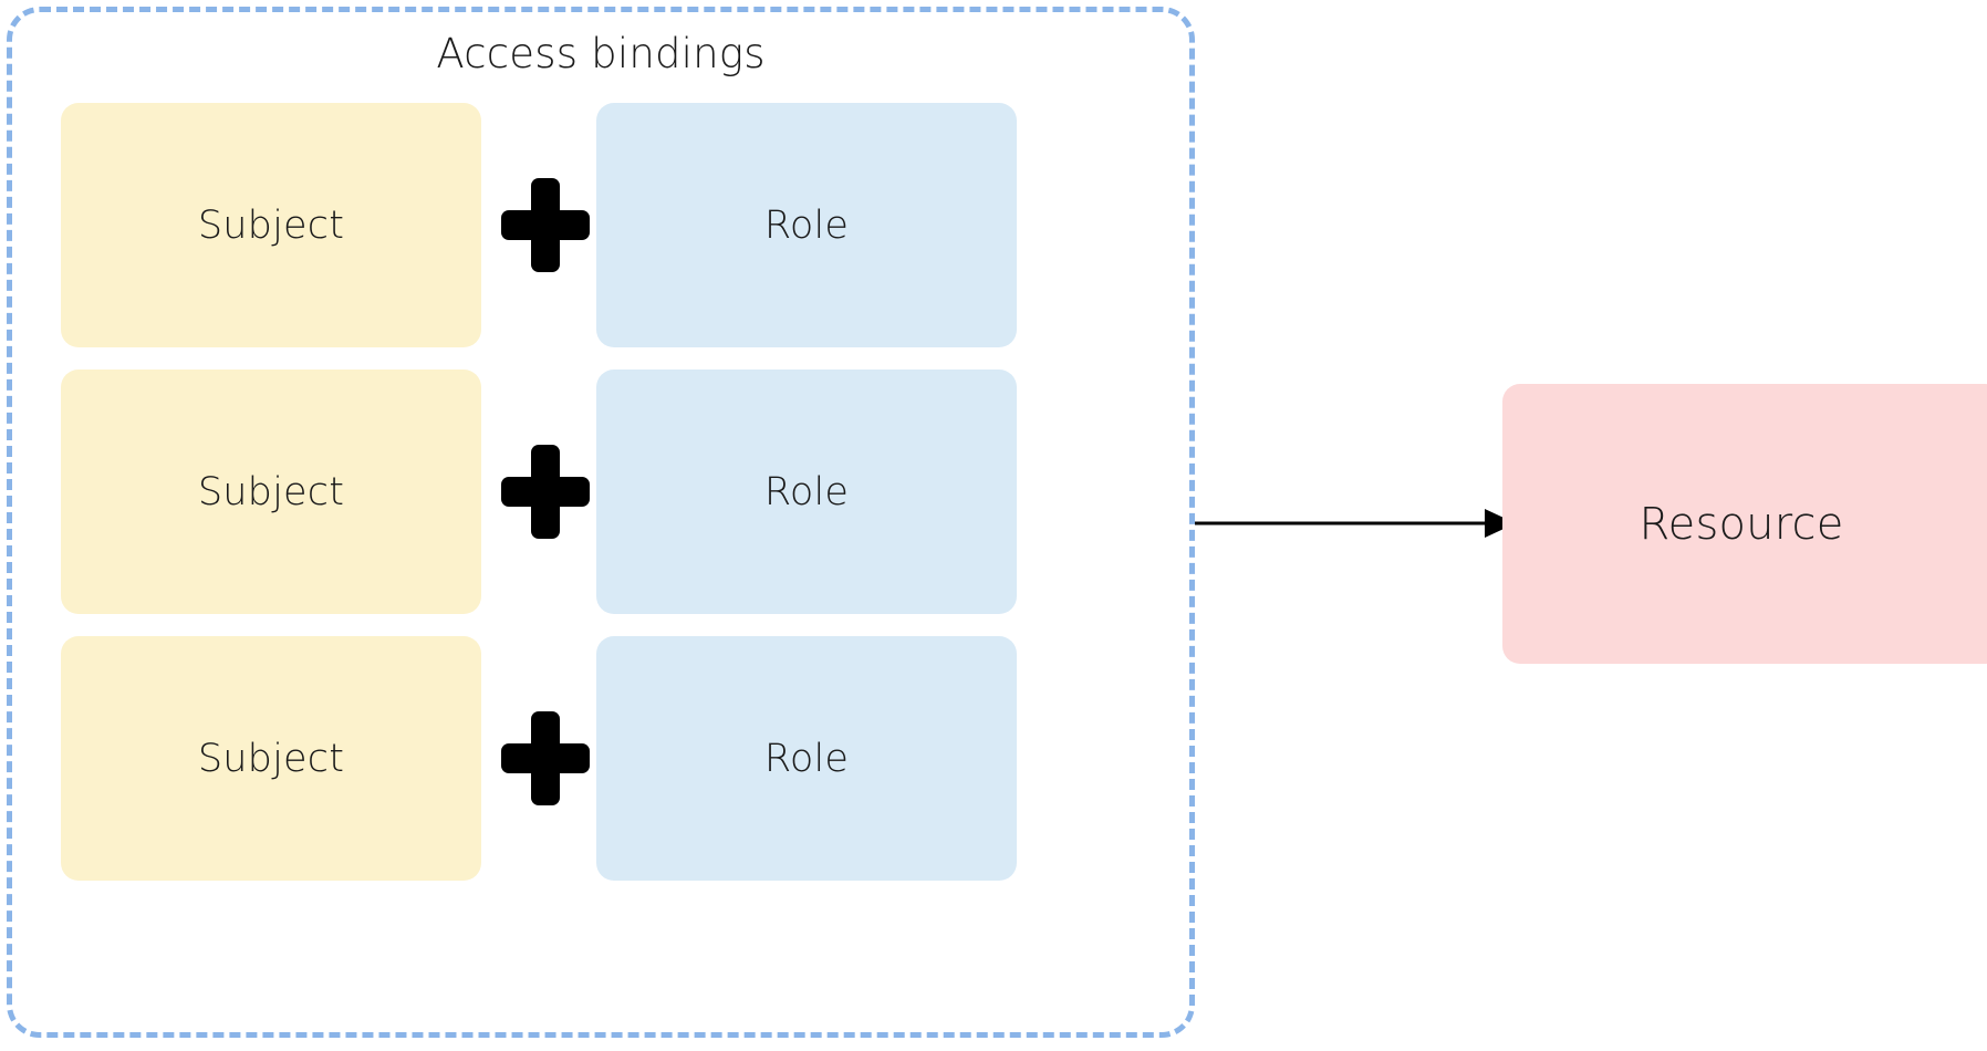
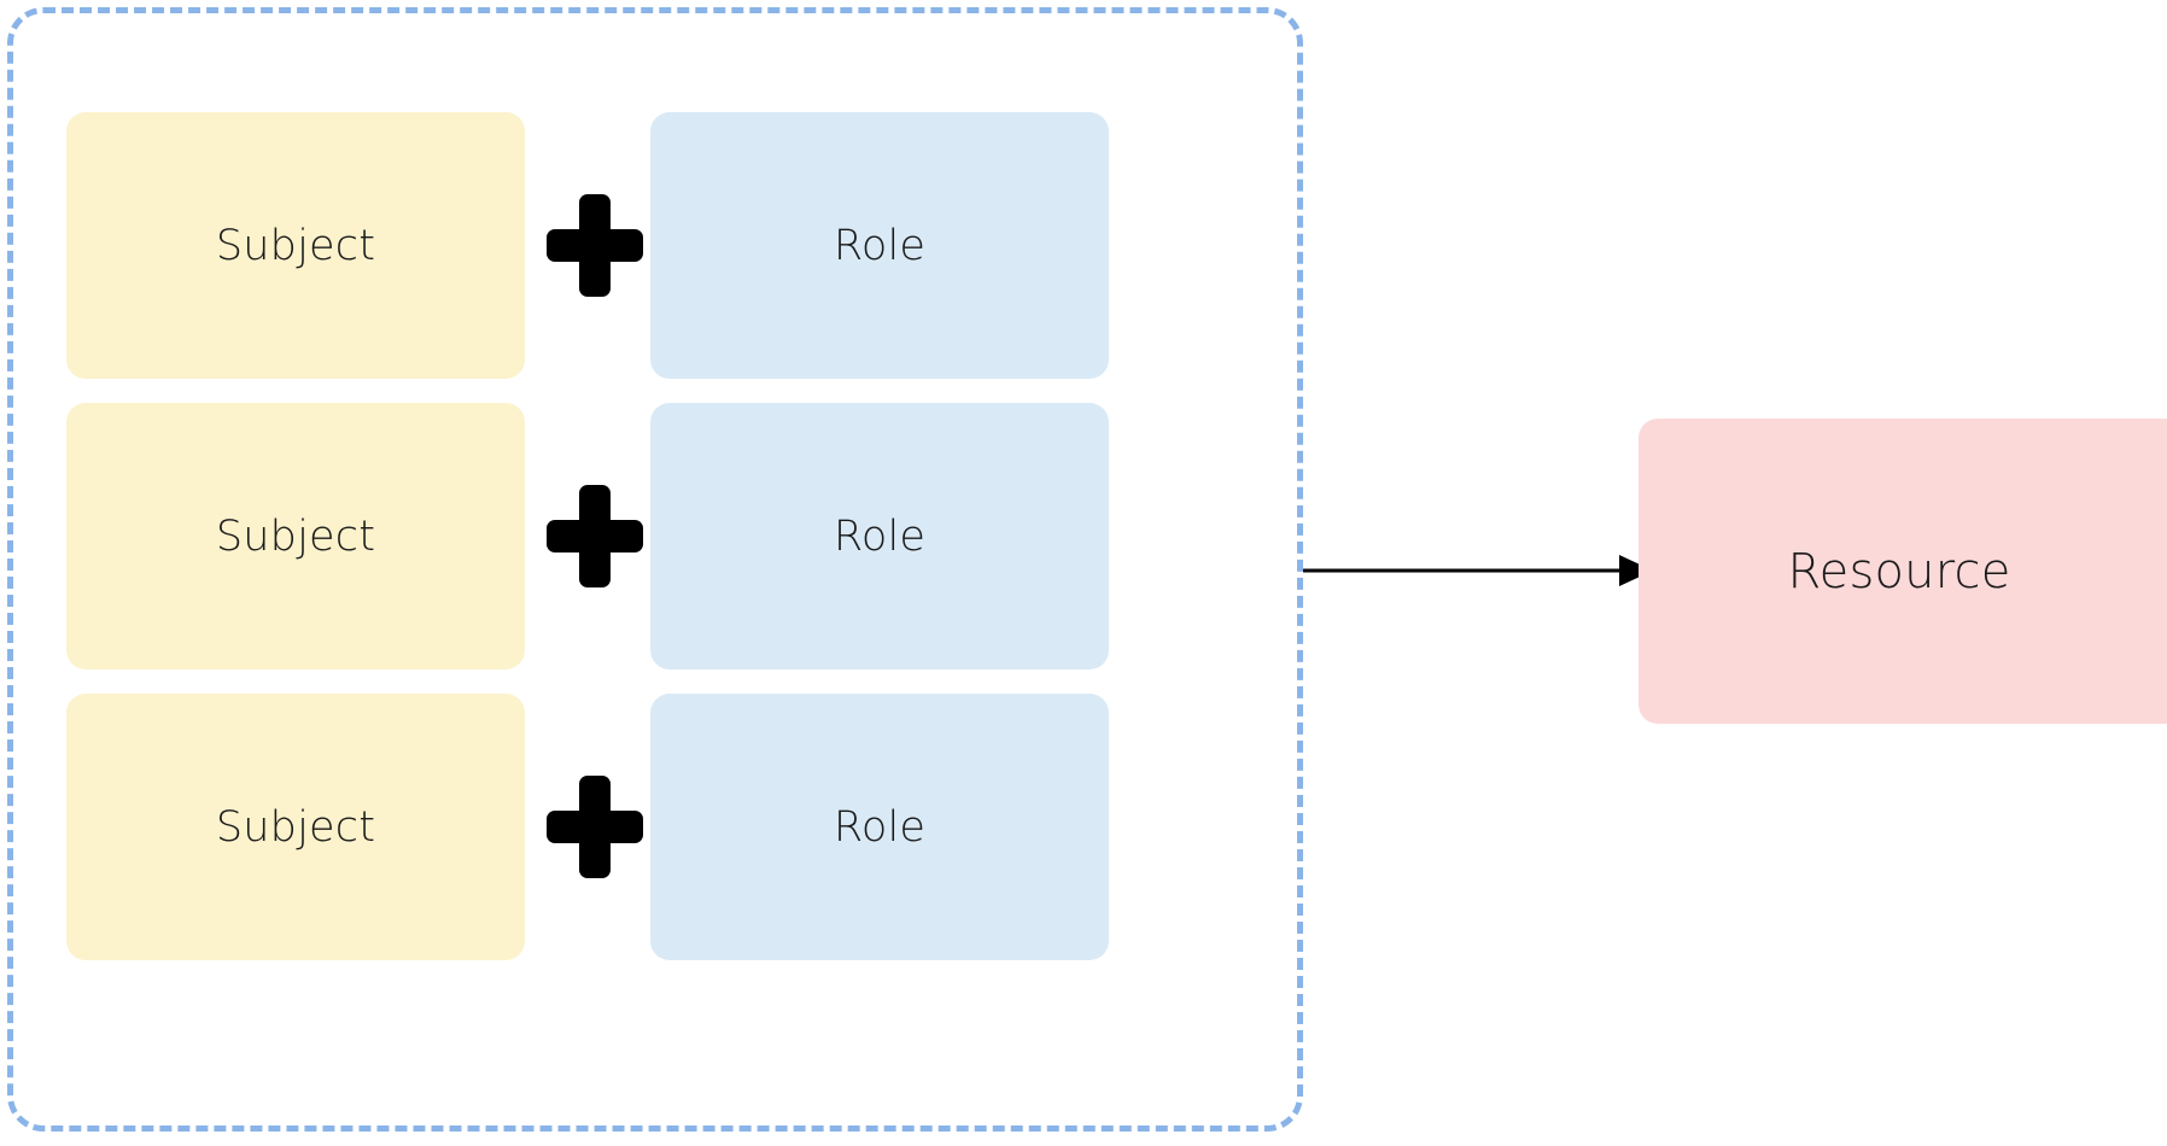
- Access bindings
  Subject
  Role
  Subject
  Role
  Subject
  Role
  Resource
